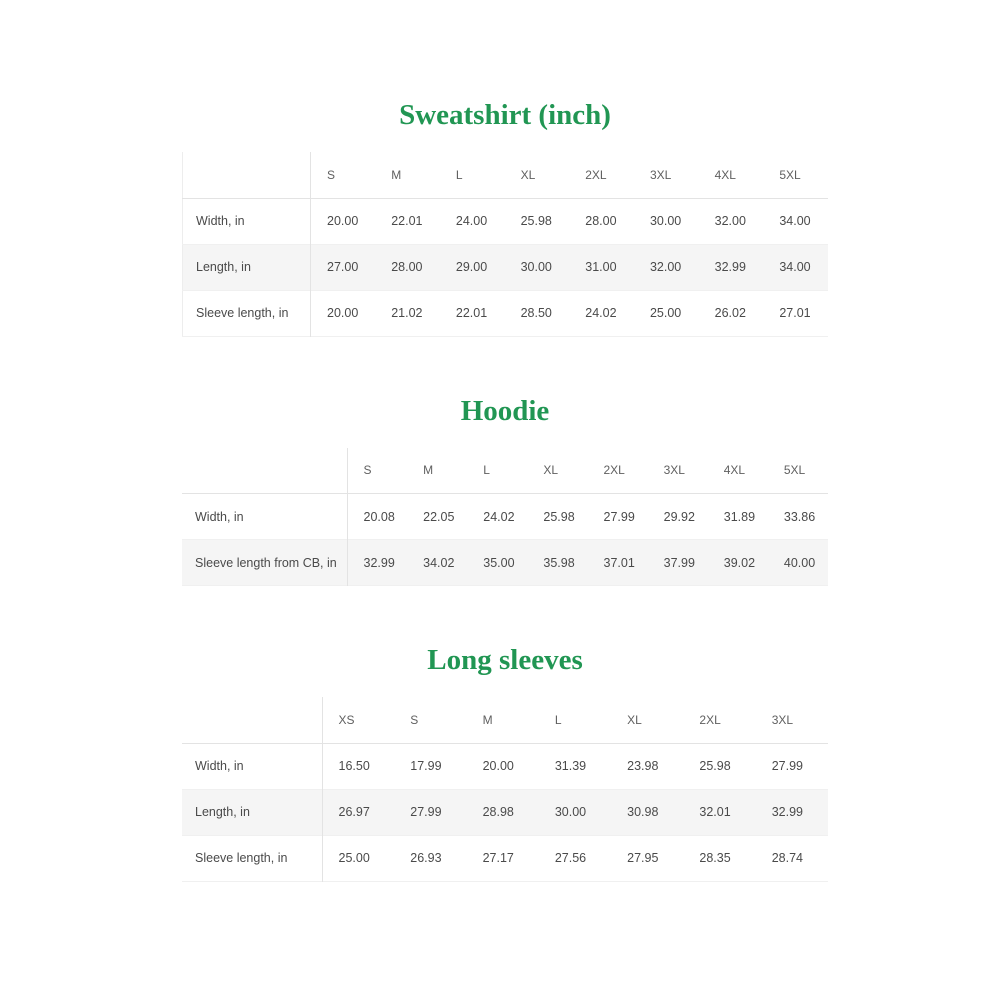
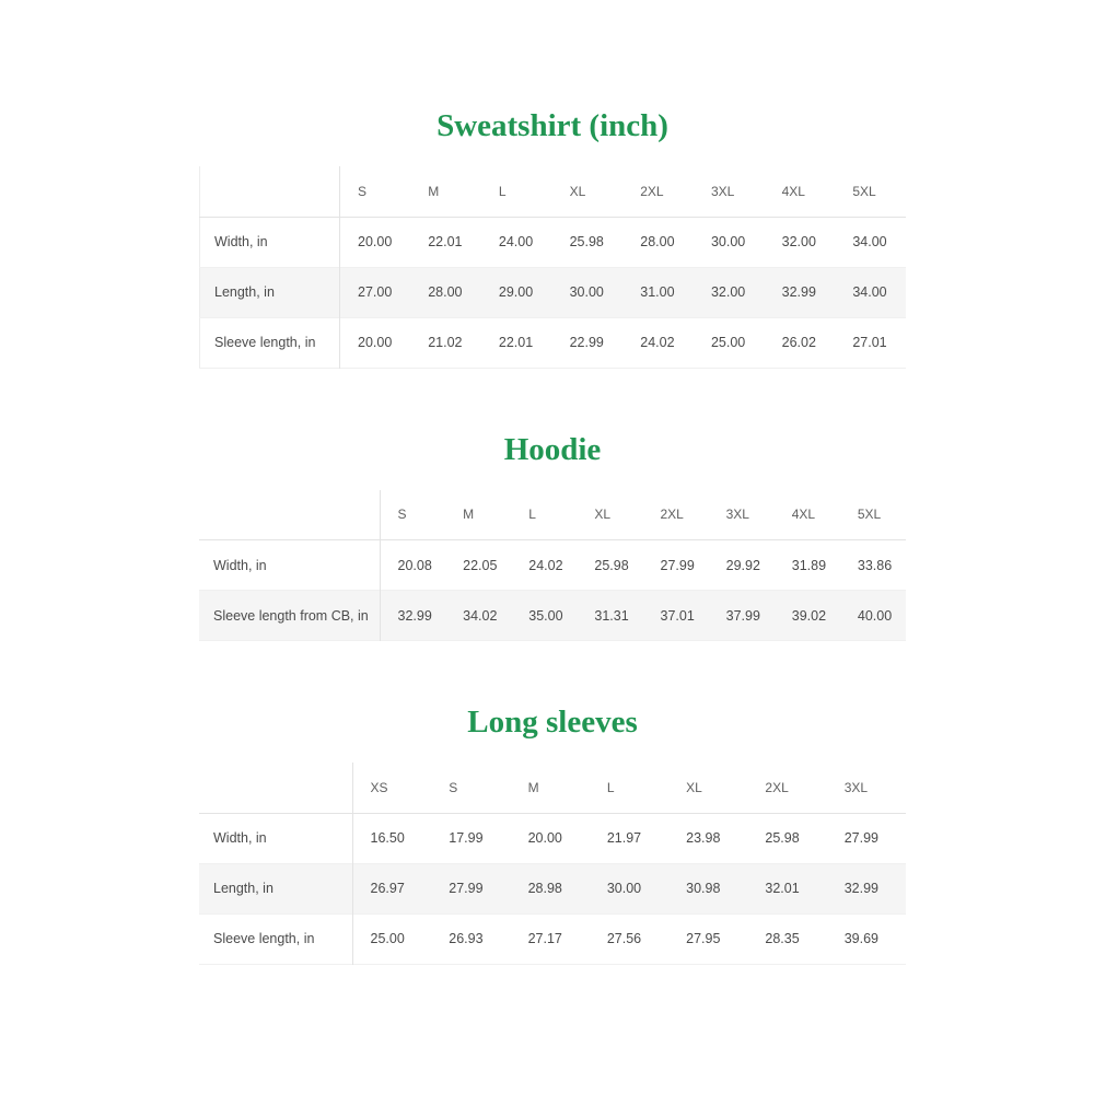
  Sweatshirt (inch)
  	S	M	L	XL	2XL	3XL	4XL	5XL
  Width, in	20.00	22.01	24.00	25.98	28.00	30.00	32.00	34.00
  Length, in	27.00	28.00	29.00	30.00	31.00	32.00	32.99	34.00
- Sleeve length, in	20.00	21.02	22.01	28.50	24.02	25.00	26.02	27.01
+ Sleeve length, in	20.00	21.02	22.01	22.99	24.02	25.00	26.02	27.01
  Hoodie
  	S	M	L	XL	2XL	3XL	4XL	5XL
  Width, in	20.08	22.05	24.02	25.98	27.99	29.92	31.89	33.86
- Sleeve length from CB, in	32.99	34.02	35.00	35.98	37.01	37.99	39.02	40.00
+ Sleeve length from CB, in	32.99	34.02	35.00	31.31	37.01	37.99	39.02	40.00
  Long sleeves
  	XS	S	M	L	XL	2XL	3XL
- Width, in	16.50	17.99	20.00	31.39	23.98	25.98	27.99
+ Width, in	16.50	17.99	20.00	21.97	23.98	25.98	27.99
  Length, in	26.97	27.99	28.98	30.00	30.98	32.01	32.99
- Sleeve length, in	25.00	26.93	27.17	27.56	27.95	28.35	28.74
+ Sleeve length, in	25.00	26.93	27.17	27.56	27.95	28.35	39.69
